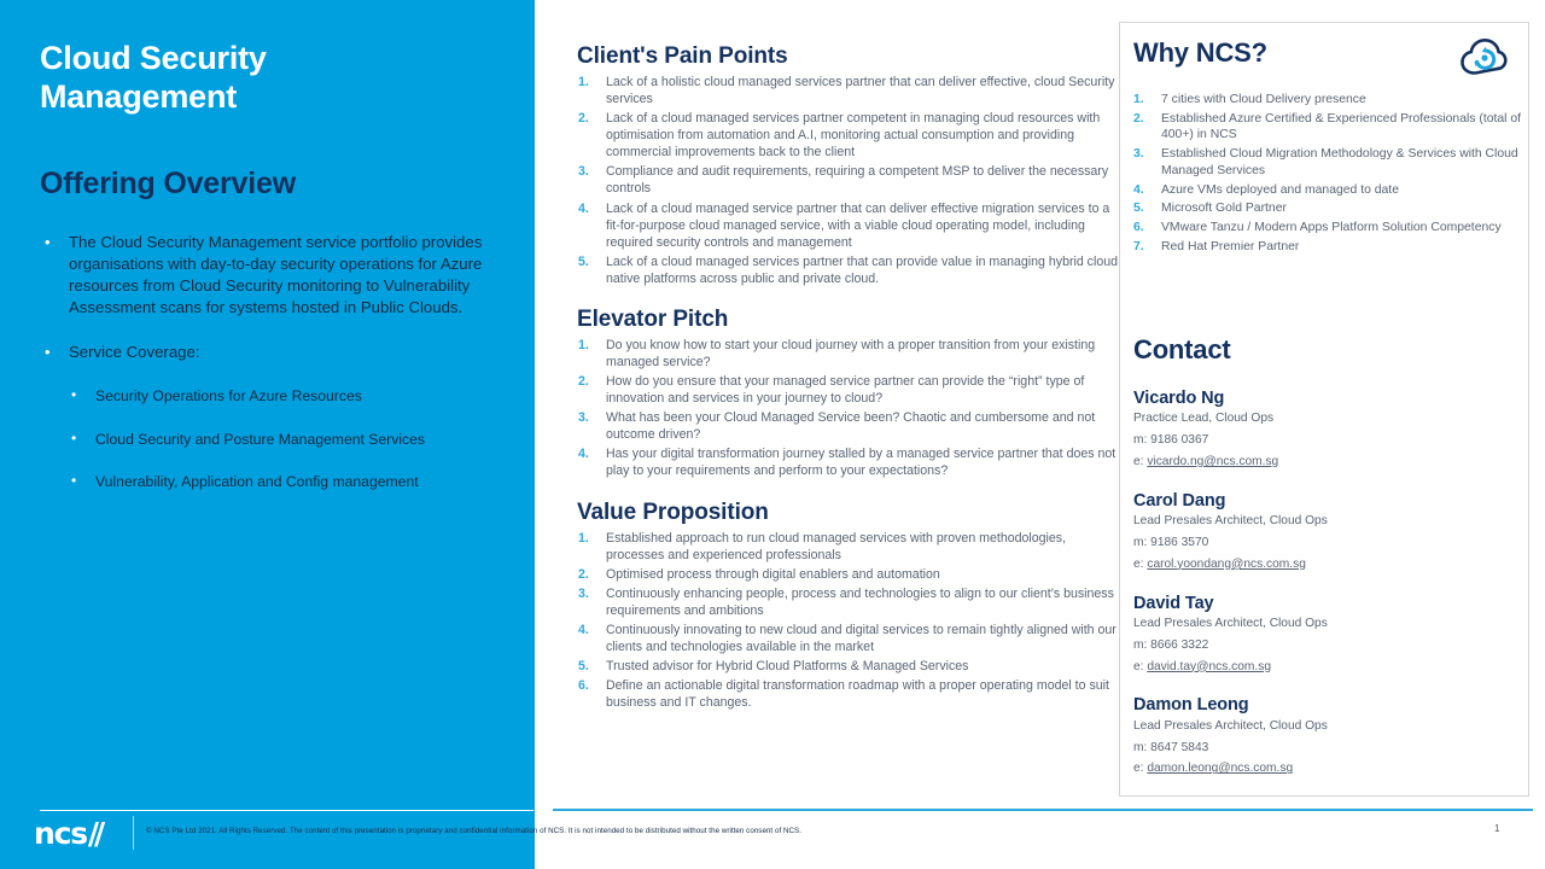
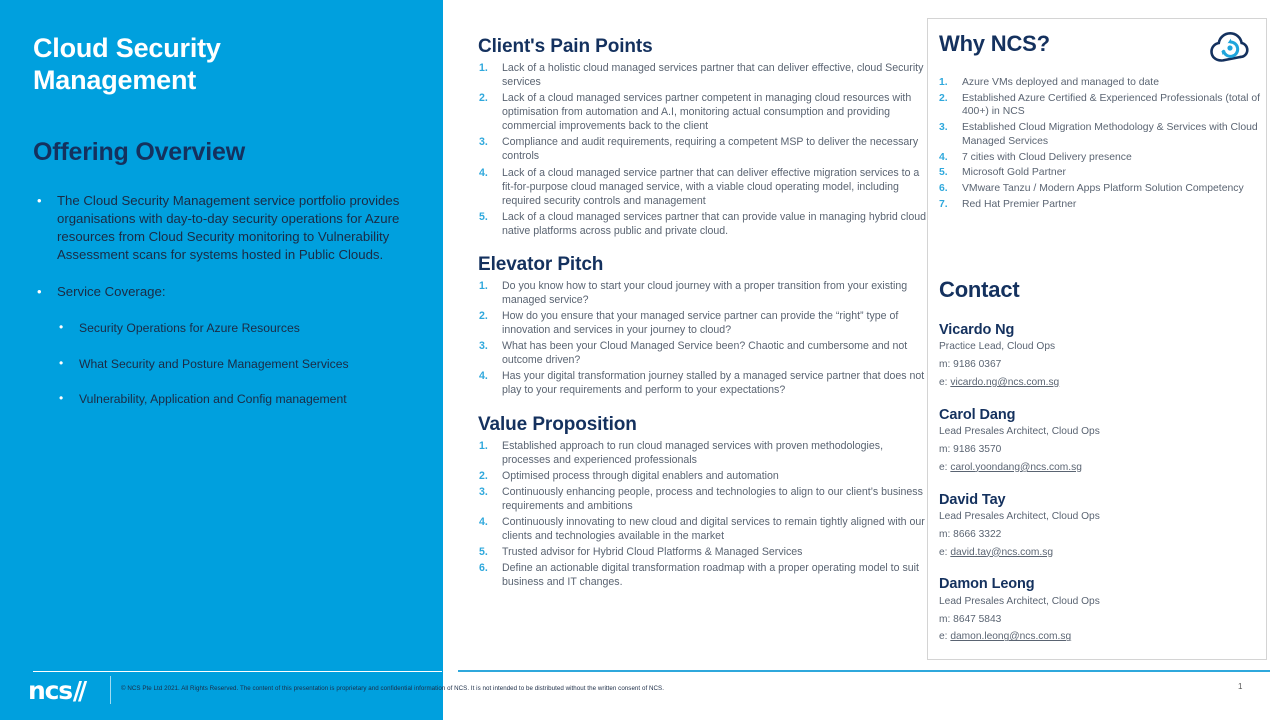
  Cloud Security
  Management
  Offering Overview
  •
  The Cloud Security Management service portfolio provides organisations with day-to-day security operations for Azure resources from Cloud Security monitoring to Vulnerability Assessment scans for systems hosted in Public Clouds.
  •
  Service Coverage:
  •
  Security Operations for Azure Resources
  •
- Cloud Security and Posture Management Services
+ What Security and Posture Management Services
  •
  Vulnerability, Application and Config management
  ncs
  //
  1
  Client's Pain Points
  1.
  Lack of a holistic cloud managed services partner that can deliver effective, cloud Security services
  2.
  Lack of a cloud managed services partner competent in managing cloud resources with optimisation from automation and A.I, monitoring actual consumption and providing commercial improvements back to the client
  3.
  Compliance and audit requirements, requiring a competent MSP to deliver the necessary controls
  4.
  Lack of a cloud managed service partner that can deliver effective migration services to a fit-for-purpose cloud managed service, with a viable cloud operating model, including required security controls and management
  5.
  Lack of a cloud managed services partner that can provide value in managing hybrid cloud native platforms across public and private cloud.
  Elevator Pitch
  1.
  Do you know how to start your cloud journey with a proper transition from your existing managed service?
  2.
  How do you ensure that your managed service partner can provide the “right” type of innovation and services in your journey to cloud?
  3.
  What has been your Cloud Managed Service been? Chaotic and cumbersome and not outcome driven?
  4.
  Has your digital transformation journey stalled by a managed service partner that does not play to your requirements and perform to your expectations?
  Value Proposition
  1.
  Established approach to run cloud managed services with proven methodologies, processes and experienced professionals
  2.
  Optimised process through digital enablers and automation
  3.
  Continuously enhancing people, process and technologies to align to our client’s business requirements and ambitions
  4.
  Continuously innovating to new cloud and digital services to remain tightly aligned with our clients and technologies available in the market
  5.
  Trusted advisor for Hybrid Cloud Platforms & Managed Services
  6.
  Define an actionable digital transformation roadmap with a proper operating model to suit business and IT changes.
  Why NCS?
  1.
- 7 cities with Cloud Delivery presence
+ Azure VMs deployed and managed to date
  2.
  Established Azure Certified & Experienced Professionals (total of 400+) in NCS
  3.
  Established Cloud Migration Methodology & Services with Cloud Managed Services
  4.
- Azure VMs deployed and managed to date
+ 7 cities with Cloud Delivery presence
  5.
  Microsoft Gold Partner
  6.
  VMware Tanzu / Modern Apps Platform Solution Competency
  7.
  Red Hat Premier Partner
  Contact
  Vicardo Ng
  Practice Lead, Cloud Ops
  m: 9186 0367
  e: vicardo.ng@ncs.com.sg
  Carol Dang
  Lead Presales Architect, Cloud Ops
  m: 9186 3570
  e: carol.yoondang@ncs.com.sg
  David Tay
  Lead Presales Architect, Cloud Ops
  m: 8666 3322
  e: david.tay@ncs.com.sg
  Damon Leong
  Lead Presales Architect, Cloud Ops
  m: 8647 5843
  e: damon.leong@ncs.com.sg
